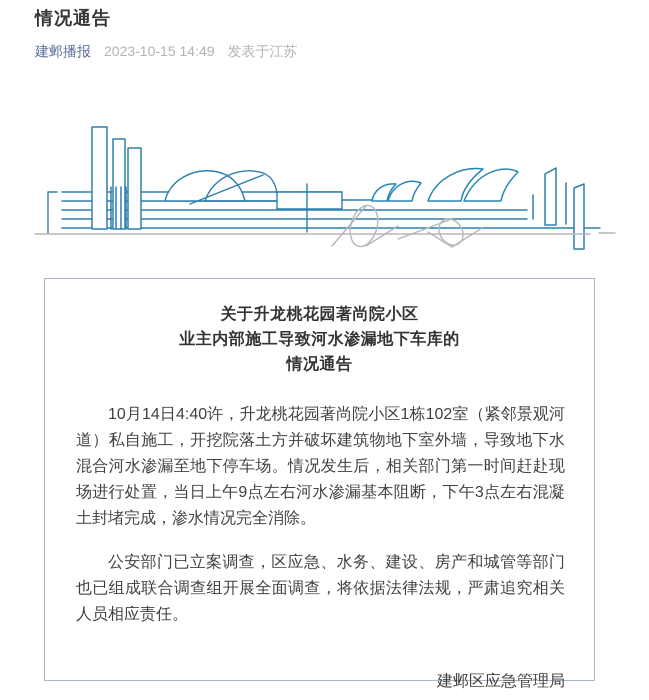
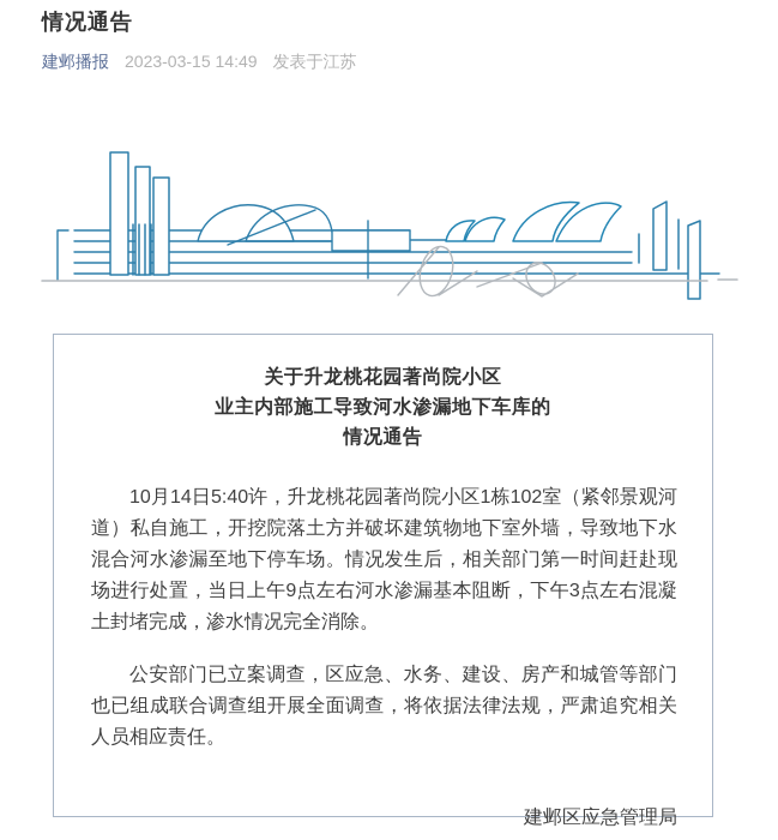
  情况通告
- 建邺播报 2023-10-15 14:49 发表于江苏
+ 建邺播报 2023-03-15 14:49 发表于江苏
  关于升龙桃花园著尚院小区
  业主内部施工导致河水渗漏地下车库的
  情况通告
- 10月14日4:40许，升龙桃花园著尚院小区1栋102室（紧邻景观河道）私自施工，开挖院落土方并破坏建筑物地下室外墙，导致地下水混合河水渗漏至地下停车场。情况发生后，相关部门第一时间赶赴现场进行处置，当日上午9点左右河水渗漏基本阻断，下午3点左右混凝土封堵完成，渗水情况完全消除。
+ 10月14日5:40许，升龙桃花园著尚院小区1栋102室（紧邻景观河道）私自施工，开挖院落土方并破坏建筑物地下室外墙，导致地下水混合河水渗漏至地下停车场。情况发生后，相关部门第一时间赶赴现场进行处置，当日上午9点左右河水渗漏基本阻断，下午3点左右混凝土封堵完成，渗水情况完全消除。
  公安部门已立案调查，区应急、水务、建设、房产和城管等部门也已组成联合调查组开展全面调查，将依据法律法规，严肃追究相关人员相应责任。
  建邺区应急管理局
